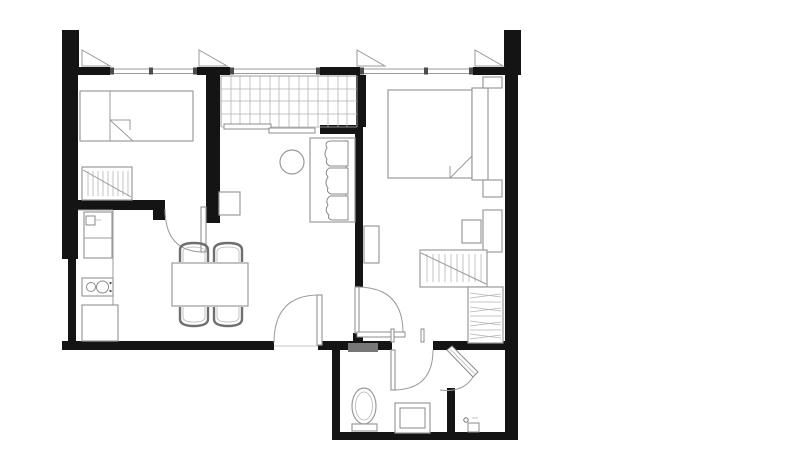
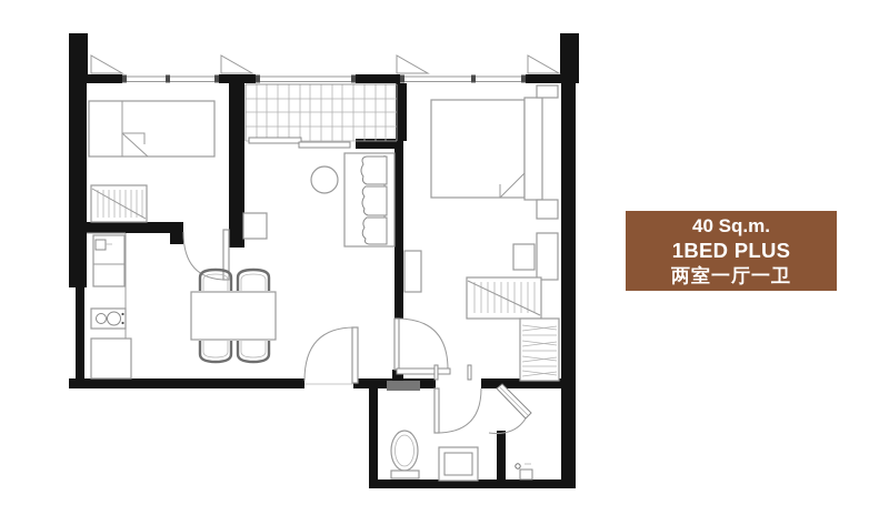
+ 40 Sq.m.
+ 1BED PLUS
+ 两室一厅一卫
